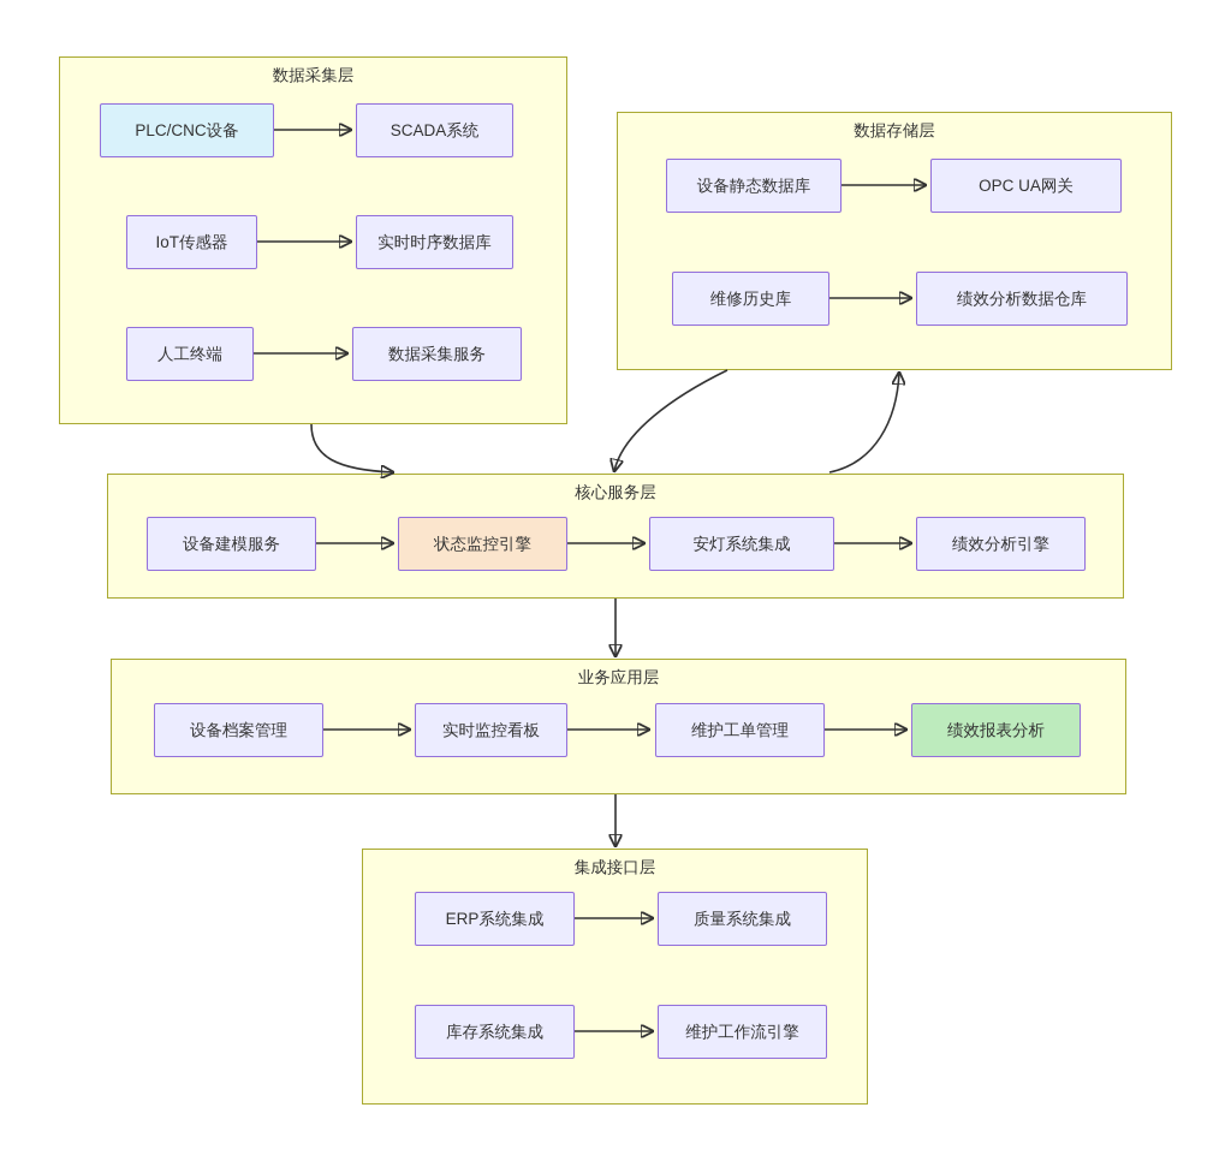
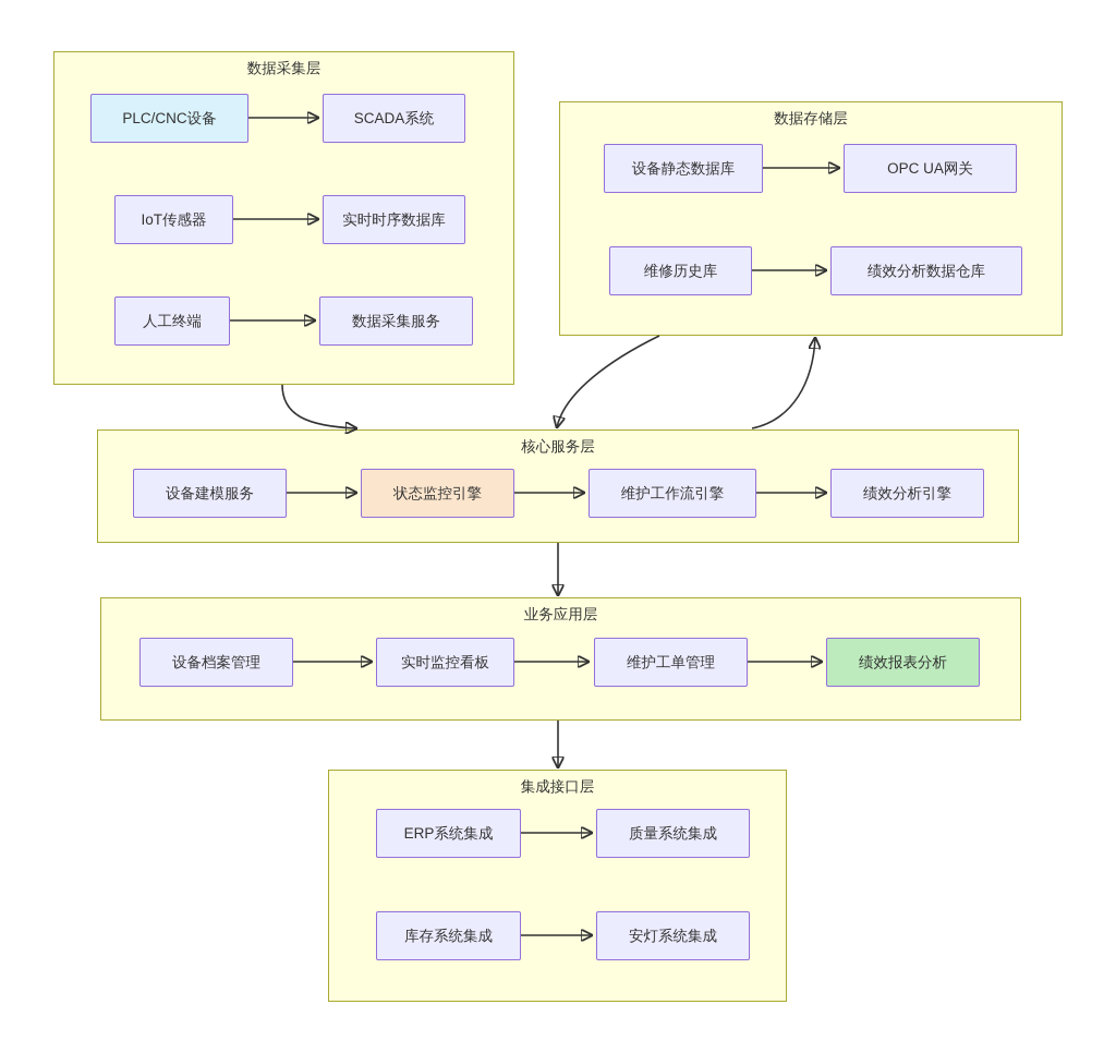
  数据采集层
  数据存储层
  核心服务层
  业务应用层
  集成接口层
  PLC/CNC设备
  SCADA系统
  IoT传感器
  实时时序数据库
  人工终端
  数据采集服务
  设备静态数据库
  OPC UA网关
  维修历史库
  绩效分析数据仓库
  设备建模服务
  状态监控引擎
- 安灯系统集成
+ 维护工作流引擎
  绩效分析引擎
  设备档案管理
  实时监控看板
  维护工单管理
  绩效报表分析
  ERP系统集成
  质量系统集成
  库存系统集成
- 维护工作流引擎
+ 安灯系统集成
